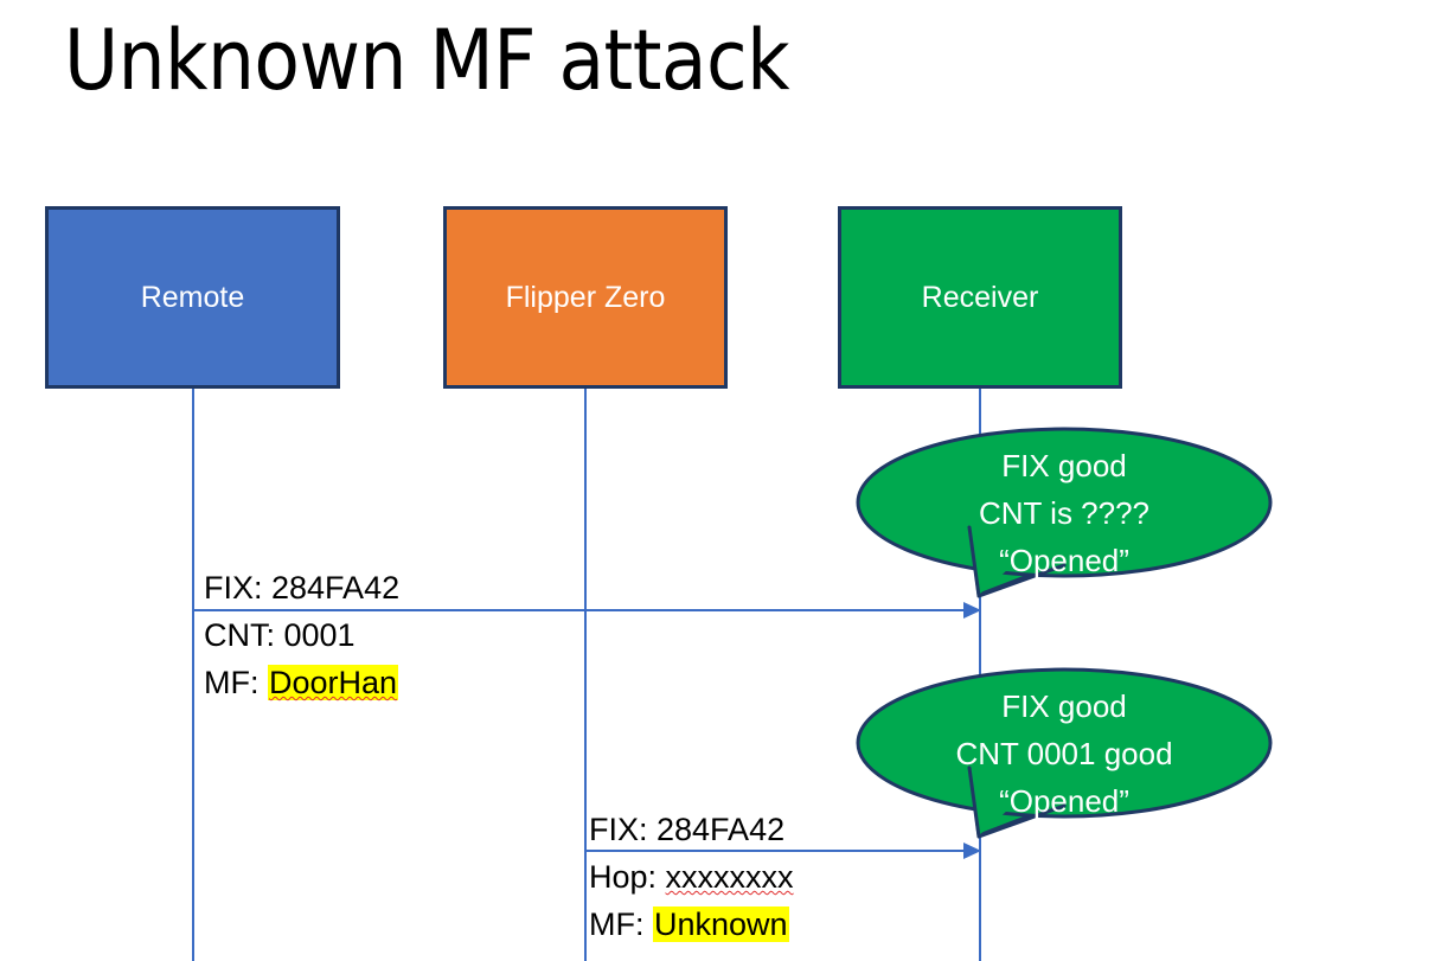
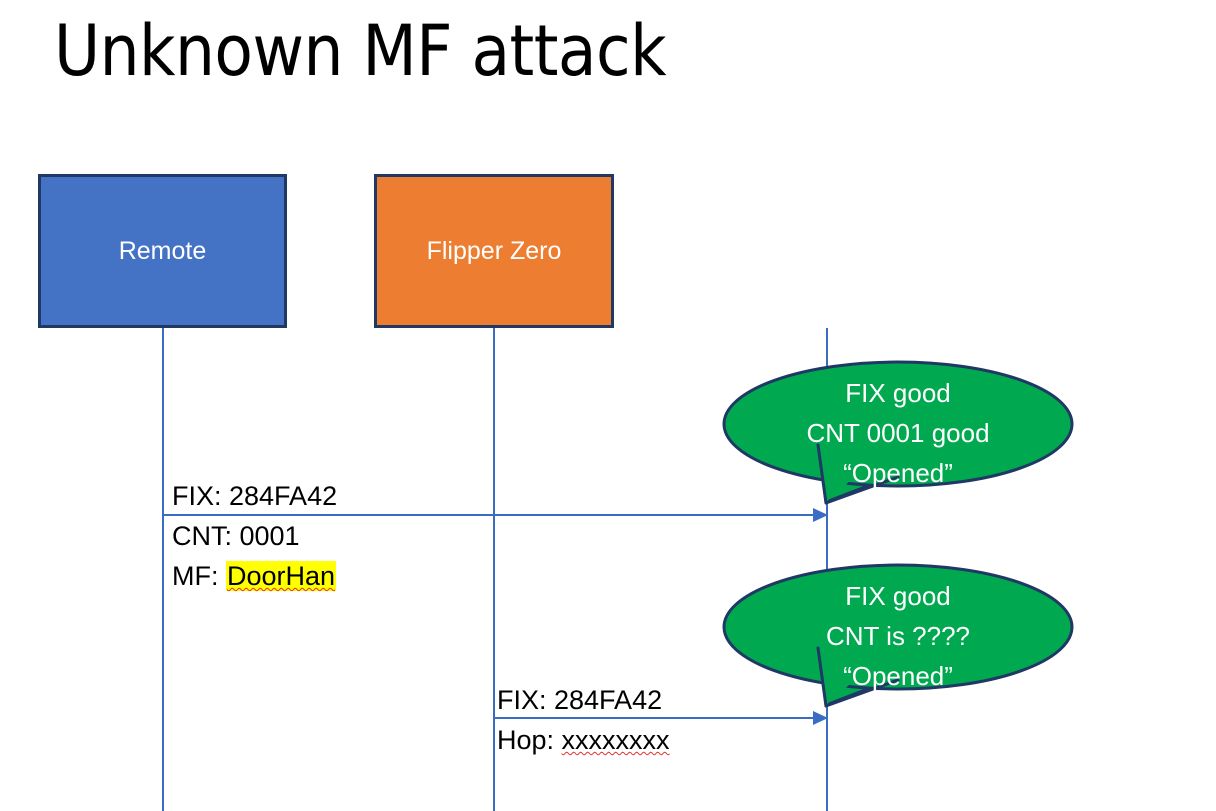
  Unknown MF attack
  Remote
  Flipper Zero
- Receiver
  FIX: 284FA42
  CNT: 0001
  MF: DoorHan
  FIX: 284FA42
  Hop: xxxxxxxx
- MF: Unknown
  FIX good
- CNT is ????
+ CNT 0001 good
  “Opened”
  FIX good
- CNT 0001 good
+ CNT is ????
  “Opened”
